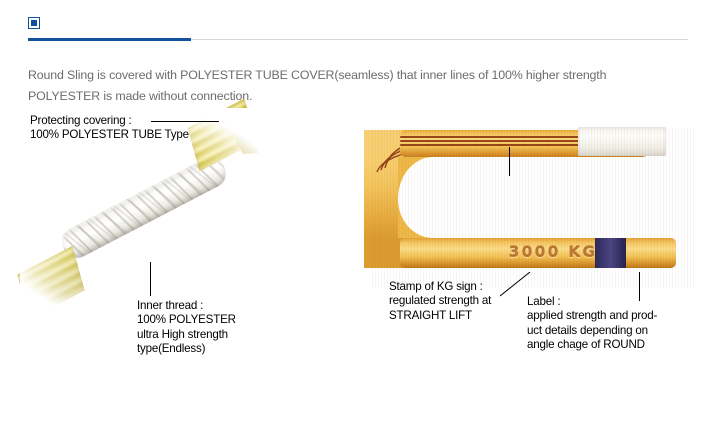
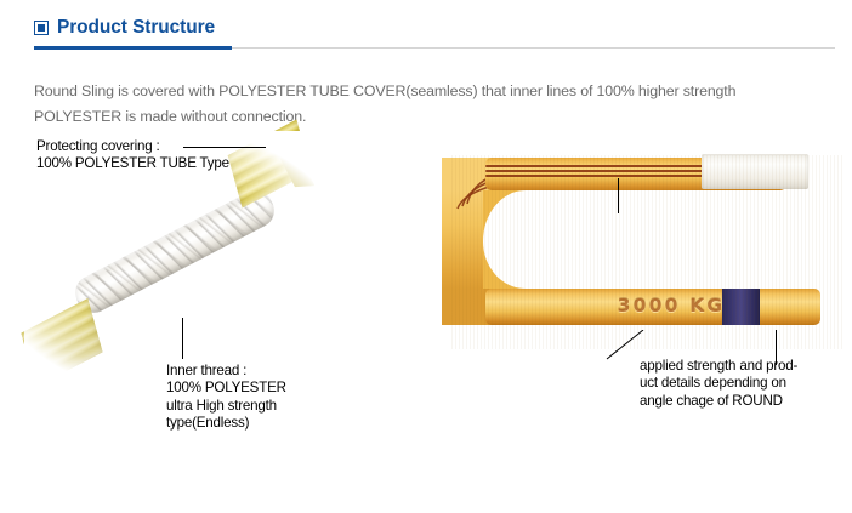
+ Product Structure
  Round Sling is covered with POLYESTER TUBE COVER(seamless) that inner lines of 100% higher strength POLYESTER is made without connection.
  Protecting covering :
  100% POLYESTER TUBE Type
  Inner thread :
  100% POLYESTER
  ultra High strength
  type(Endless)
  3000 KG
- Stamp of KG sign :
- regulated strength at
- STRAIGHT LIFT
- Label :
  applied strength and prod-
  uct details depending on
  angle chage of ROUND
